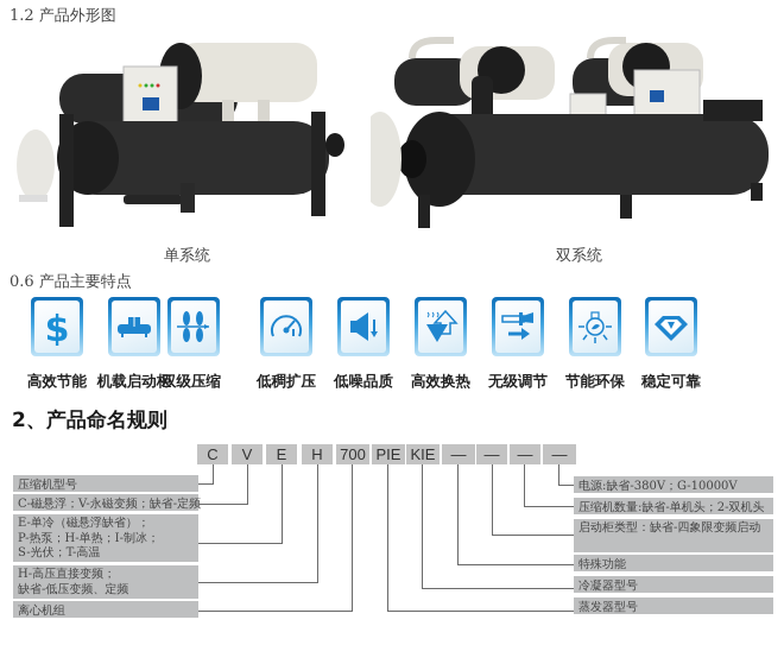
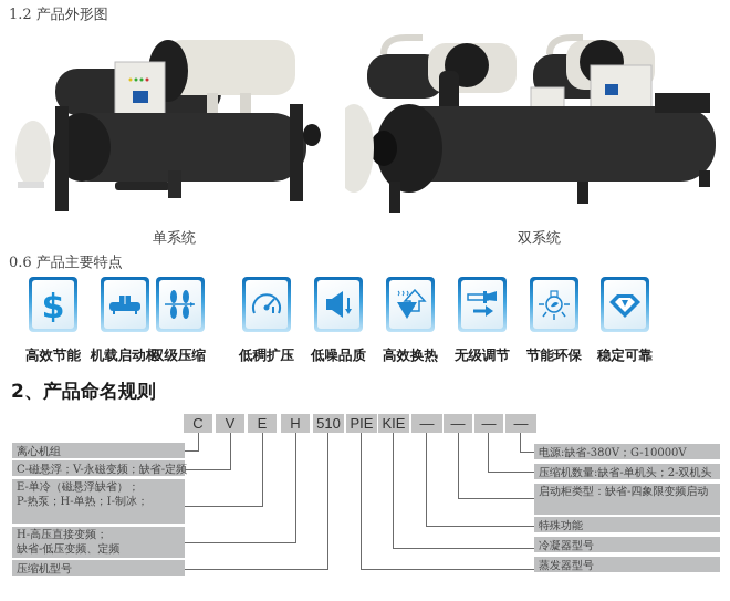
  1.2 产品外形图
  单系统
  双系统
  0.6 产品主要特点
  $
  高效节能
  机载启动柜
  双级压缩
  低稠扩压
  低噪品质
  高效换热
  无级调节
  节能环保
  稳定可靠
  2、产品命名规则
  C
  V
  E
  H
- 700
+ 510
  PIE
  KIE
  —
  —
  —
  —
- 压缩机型号
+ 离心机组
  C-磁悬浮；V-永磁变频；缺省-定频
  E-单冷（磁悬浮缺省）；
  P-热泵；H-单热；I-制冰；
- S-光伏；T-高温
  H-高压直接变频；
  缺省-低压变频、定频
- 离心机组
+ 压缩机型号
  电源:缺省-380V；G-10000V
  压缩机数量:缺省-单机头；2-双机头
  启动柜类型：缺省-四象限变频启动
  特殊功能
  冷凝器型号
  蒸发器型号
